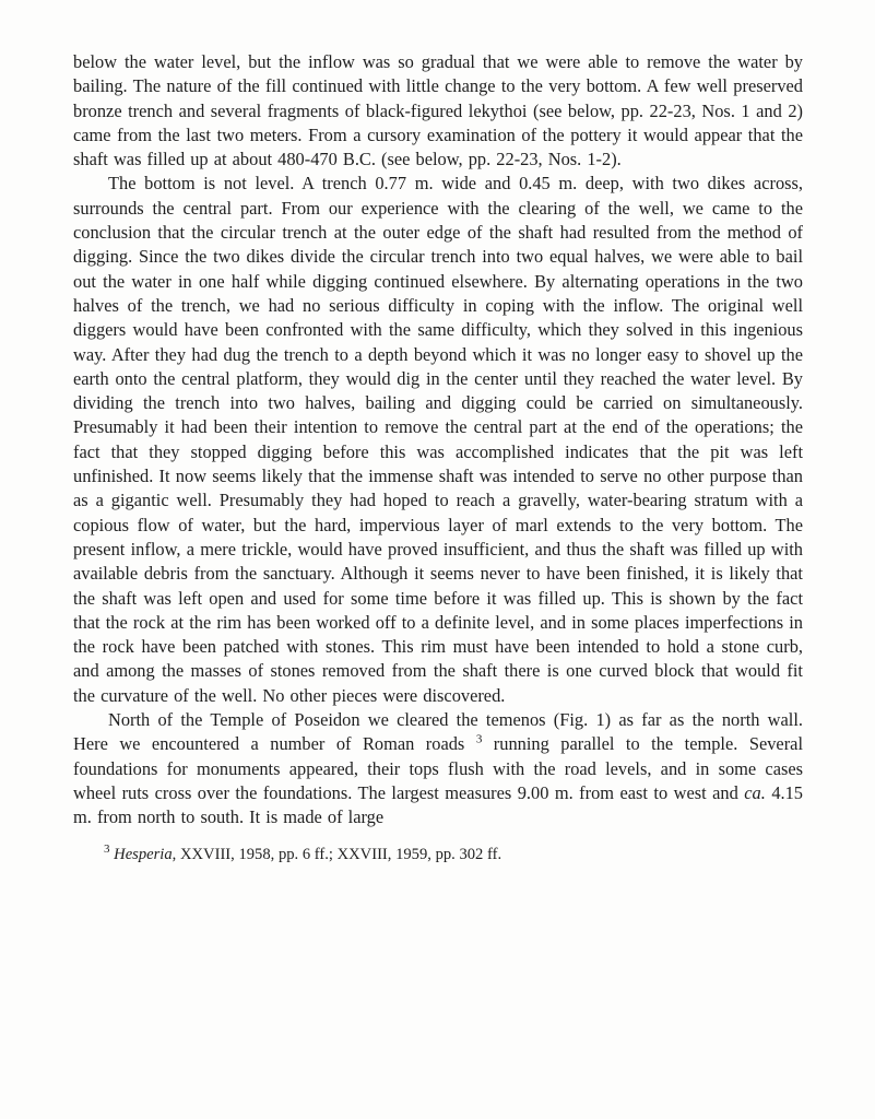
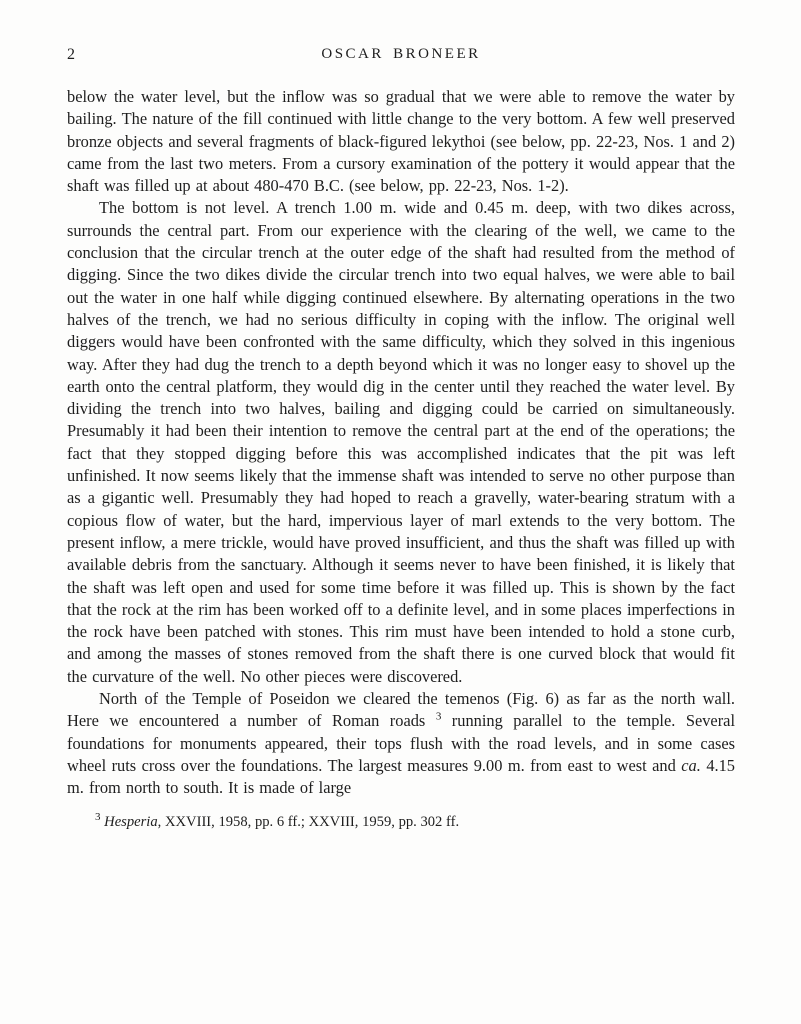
+ 2
+ OSCAR BRONEER
- below the water level, but the inflow was so gradual that we were able to remove the water by bailing. The nature of the fill continued with little change to the very bottom. A few well preserved bronze trench and several fragments of black-figured lekythoi (see below, pp. 22-23, Nos. 1 and 2) came from the last two meters. From a cursory examination of the pottery it would appear that the shaft was filled up at about 480-470 B.C. (see below, pp. 22-23, Nos. 1-2).
+ below the water level, but the inflow was so gradual that we were able to remove the water by bailing. The nature of the fill continued with little change to the very bottom. A few well preserved bronze objects and several fragments of black-figured lekythoi (see below, pp. 22-23, Nos. 1 and 2) came from the last two meters. From a cursory examination of the pottery it would appear that the shaft was filled up at about 480-470 B.C. (see below, pp. 22-23, Nos. 1-2).
- The bottom is not level. A trench 0.77 m. wide and 0.45 m. deep, with two dikes across, surrounds the central part. From our experience with the clearing of the well, we came to the conclusion that the circular trench at the outer edge of the shaft had resulted from the method of digging. Since the two dikes divide the circular trench into two equal halves, we were able to bail out the water in one half while digging continued elsewhere. By alternating operations in the two halves of the trench, we had no serious difficulty in coping with the inflow. The original well diggers would have been confronted with the same difficulty, which they solved in this ingenious way. After they had dug the trench to a depth beyond which it was no longer easy to shovel up the earth onto the central platform, they would dig in the center until they reached the water level. By dividing the trench into two halves, bailing and digging could be carried on simultaneously. Presumably it had been their intention to remove the central part at the end of the operations; the fact that they stopped digging before this was accomplished indicates that the pit was left unfinished. It now seems likely that the immense shaft was intended to serve no other purpose than as a gigantic well. Presumably they had hoped to reach a gravelly, water-bearing stratum with a copious flow of water, but the hard, impervious layer of marl extends to the very bottom. The present inflow, a mere trickle, would have proved insufficient, and thus the shaft was filled up with available debris from the sanctuary. Although it seems never to have been finished, it is likely that the shaft was left open and used for some time before it was filled up. This is shown by the fact that the rock at the rim has been worked off to a definite level, and in some places imperfections in the rock have been patched with stones. This rim must have been intended to hold a stone curb, and among the masses of stones removed from the shaft there is one curved block that would fit the curvature of the well. No other pieces were discovered.
+ The bottom is not level. A trench 1.00 m. wide and 0.45 m. deep, with two dikes across, surrounds the central part. From our experience with the clearing of the well, we came to the conclusion that the circular trench at the outer edge of the shaft had resulted from the method of digging. Since the two dikes divide the circular trench into two equal halves, we were able to bail out the water in one half while digging continued elsewhere. By alternating operations in the two halves of the trench, we had no serious difficulty in coping with the inflow. The original well diggers would have been confronted with the same difficulty, which they solved in this ingenious way. After they had dug the trench to a depth beyond which it was no longer easy to shovel up the earth onto the central platform, they would dig in the center until they reached the water level. By dividing the trench into two halves, bailing and digging could be carried on simultaneously. Presumably it had been their intention to remove the central part at the end of the operations; the fact that they stopped digging before this was accomplished indicates that the pit was left unfinished. It now seems likely that the immense shaft was intended to serve no other purpose than as a gigantic well. Presumably they had hoped to reach a gravelly, water-bearing stratum with a copious flow of water, but the hard, impervious layer of marl extends to the very bottom. The present inflow, a mere trickle, would have proved insufficient, and thus the shaft was filled up with available debris from the sanctuary. Although it seems never to have been finished, it is likely that the shaft was left open and used for some time before it was filled up. This is shown by the fact that the rock at the rim has been worked off to a definite level, and in some places imperfections in the rock have been patched with stones. This rim must have been intended to hold a stone curb, and among the masses of stones removed from the shaft there is one curved block that would fit the curvature of the well. No other pieces were discovered.
- North of the Temple of Poseidon we cleared the temenos (Fig. 1) as far as the north wall. Here we encountered a number of Roman roads 3 running parallel to the temple. Several foundations for monuments appeared, their tops flush with the road levels, and in some cases wheel ruts cross over the foundations. The largest measures 9.00 m. from east to west and ca. 4.15 m. from north to south. It is made of large
+ North of the Temple of Poseidon we cleared the temenos (Fig. 6) as far as the north wall. Here we encountered a number of Roman roads 3 running parallel to the temple. Several foundations for monuments appeared, their tops flush with the road levels, and in some cases wheel ruts cross over the foundations. The largest measures 9.00 m. from east to west and ca. 4.15 m. from north to south. It is made of large
  3 Hesperia, XXVIII, 1958, pp. 6 ff.; XXVIII, 1959, pp. 302 ff.
